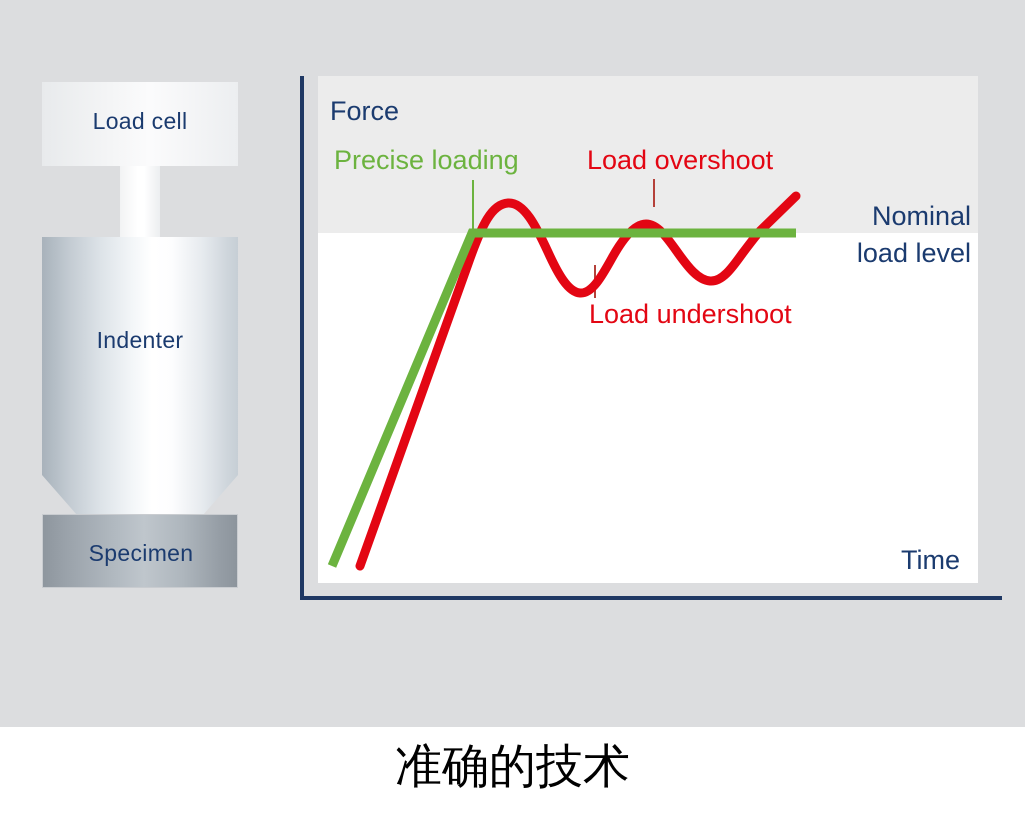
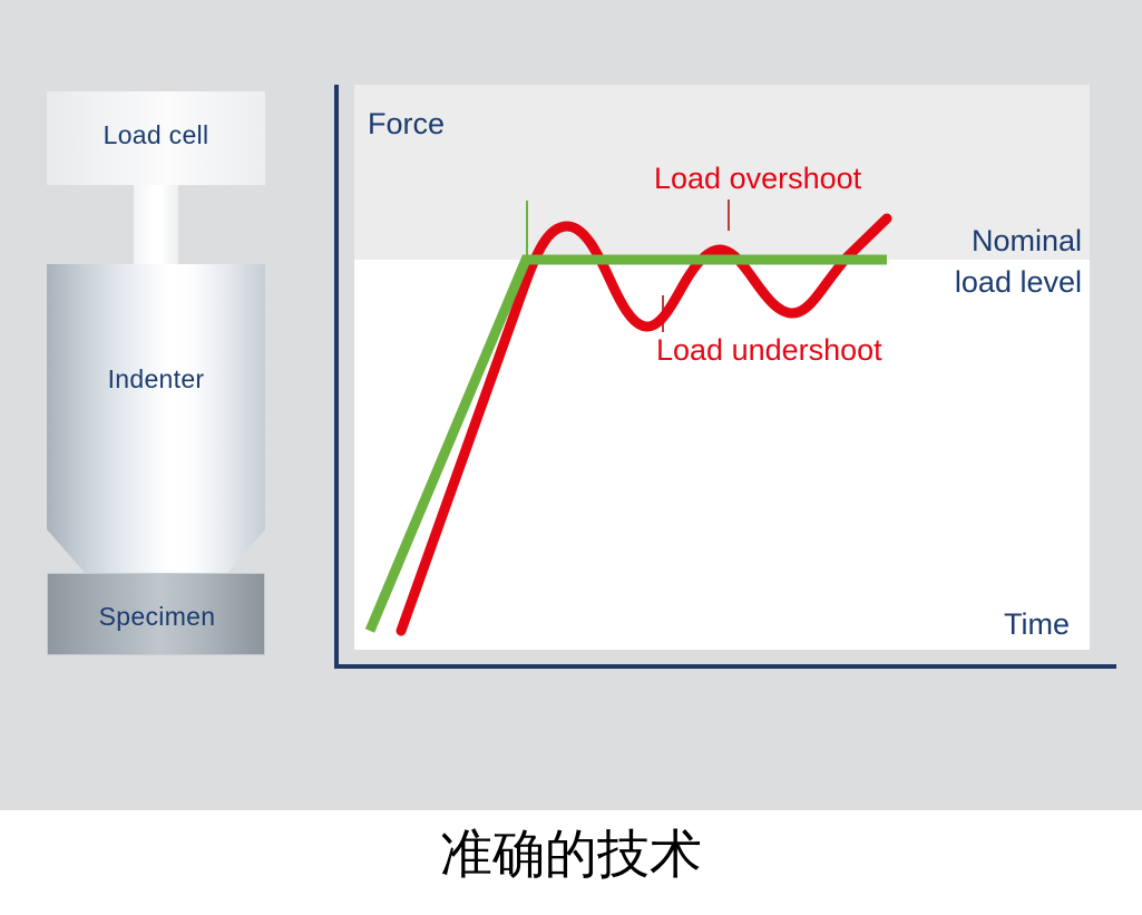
  Load cell
  Indenter
  Specimen
  Force
  Time
- Precise loading
  Load overshoot
  Load undershoot
  Nominal
  load level
  准确的技术
